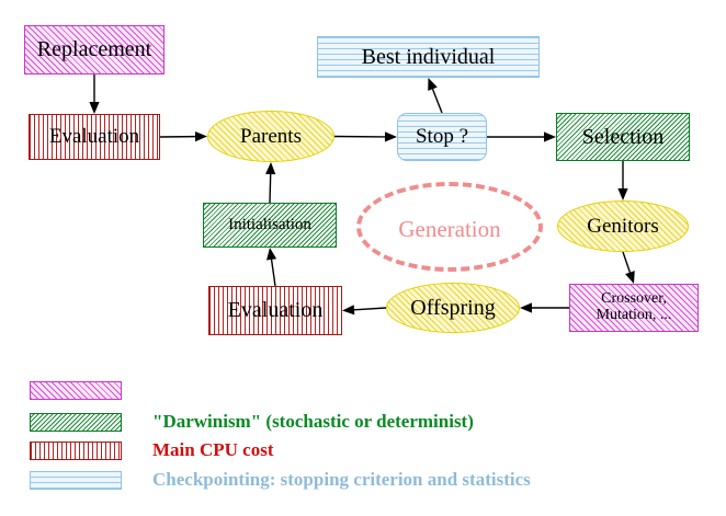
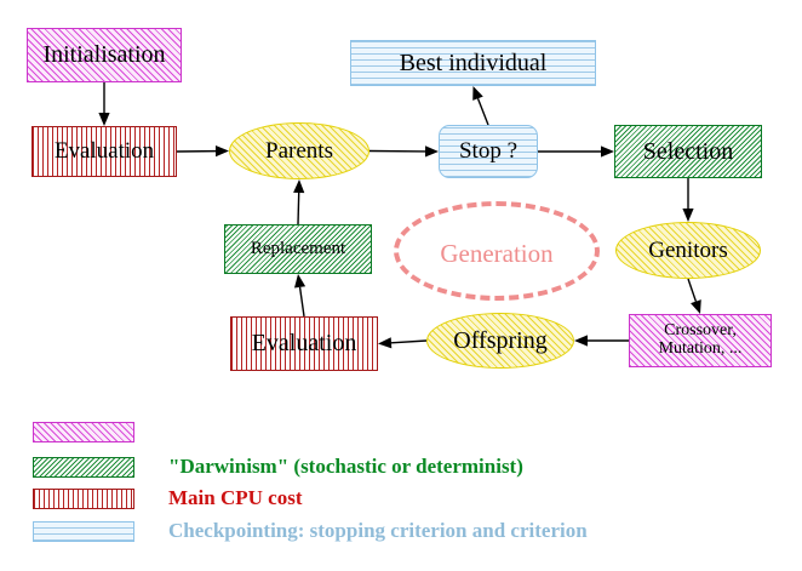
  Generation
- Replacement
+ Initialisation
  Evaluation
  Parents
  Best individual
  Stop ?
  Selection
  Genitors
  Crossover,
  Mutation, ...
- Initialisation
+ Replacement
  Offspring
  Evaluation
  "Darwinism" (stochastic or determinist)
  Main CPU cost
- Checkpointing: stopping criterion and statistics
+ Checkpointing: stopping criterion and criterion
